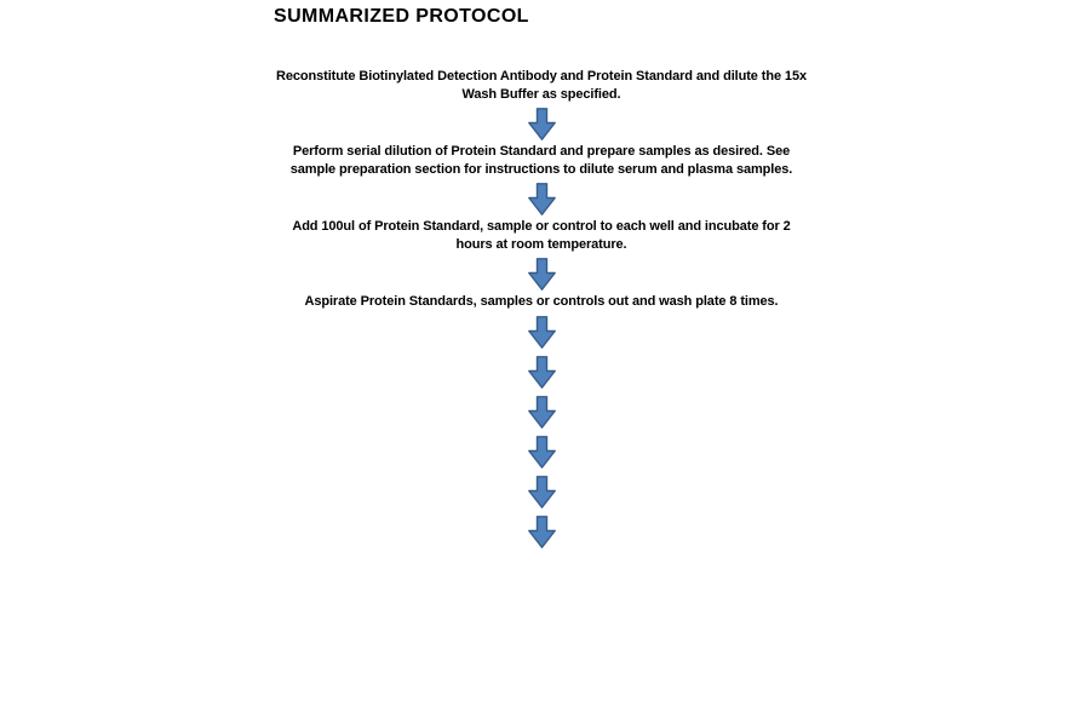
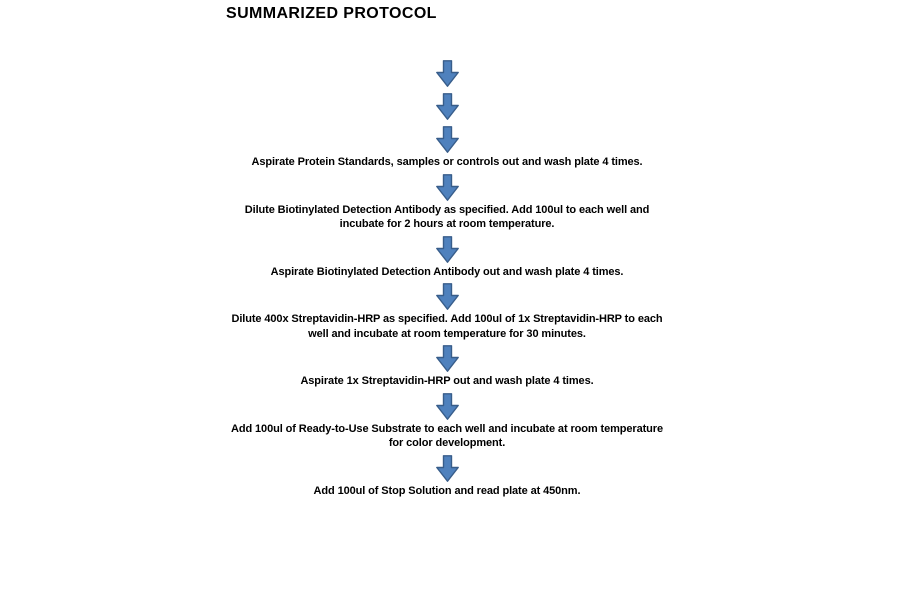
  SUMMARIZED PROTOCOL
- Reconstitute Biotinylated Detection Antibody and Protein Standard and dilute the 15x Wash Buffer as specified.
- Perform serial dilution of Protein Standard and prepare samples as desired. See sample preparation section for instructions to dilute serum and plasma samples.
- Add 100ul of Protein Standard, sample or control to each well and incubate for 2 hours at room temperature.
- Aspirate Protein Standards, samples or controls out and wash plate 8 times.
+ Aspirate Protein Standards, samples or controls out and wash plate 4 times.
+ Dilute Biotinylated Detection Antibody as specified. Add 100ul to each well and incubate for 2 hours at room temperature.
+ Aspirate Biotinylated Detection Antibody out and wash plate 4 times.
+ Dilute 400x Streptavidin-HRP as specified. Add 100ul of 1x Streptavidin-HRP to each well and incubate at room temperature for 30 minutes.
+ Aspirate 1x Streptavidin-HRP out and wash plate 4 times.
+ Add 100ul of Ready-to-Use Substrate to each well and incubate at room temperature for color development.
+ Add 100ul of Stop Solution and read plate at 450nm.
